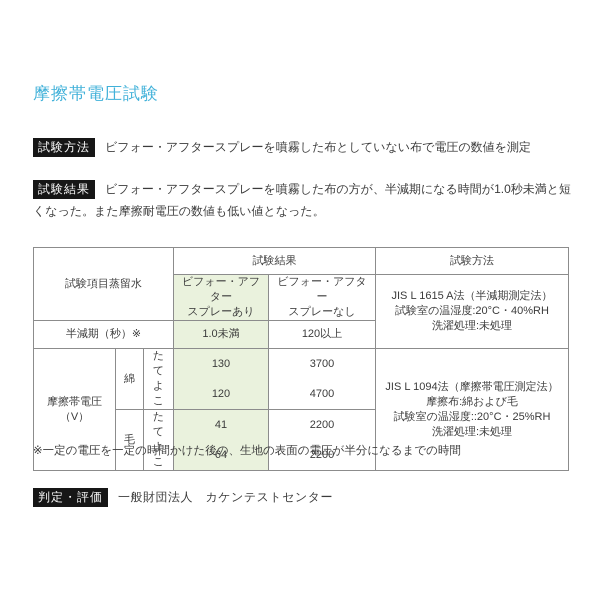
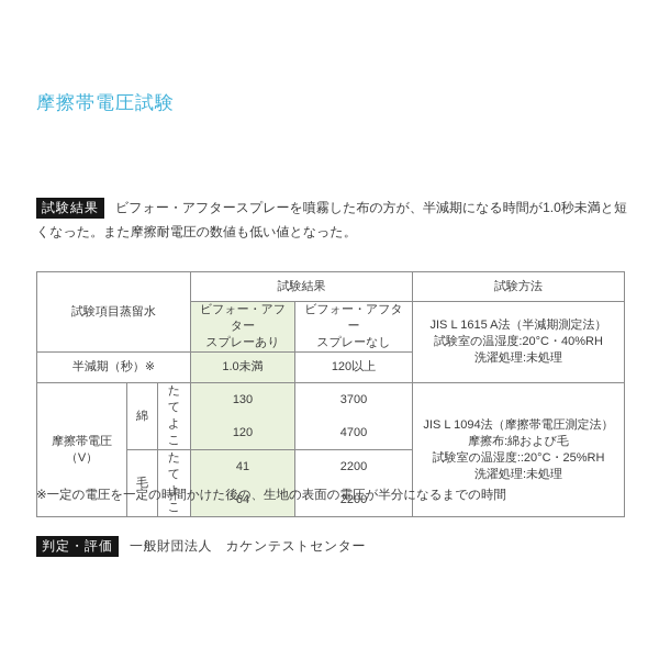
  摩擦帯電圧試験
- 試験方法 ビフォー・アフタースプレーを噴霧した布としていない布で電圧の数値を測定
  試験結果 ビフォー・アフタースプレーを噴霧した布の方が、半減期になる時間が1.0秒未満と短くなった。また摩擦耐電圧の数値も低い値となった。
  試験項目蒸留水	試験結果	試験方法
  ビフォー・アフター スプレーあり	ビフォー・アフター スプレーなし	JIS L 1615 A法（半減期測定法） 試験室の温湿度:20°C・40%RH 洗濯処理:未処理
  半減期（秒）※	1.0未満	120以上
  摩擦帯電圧（V）	綿	たて	130	3700	JIS L 1094法（摩擦帯電圧測定法） 摩擦布:綿および毛 試験室の温湿度::20°C・25%RH 洗濯処理:未処理
  よこ	120	4700
  毛	たて	41	2200
  よこ	64	2200
  ※一定の電圧を一定の時間かけた後の、生地の表面の電圧が半分になるまでの時間
  判定・評価 一般財団法人 カケンテストセンター
